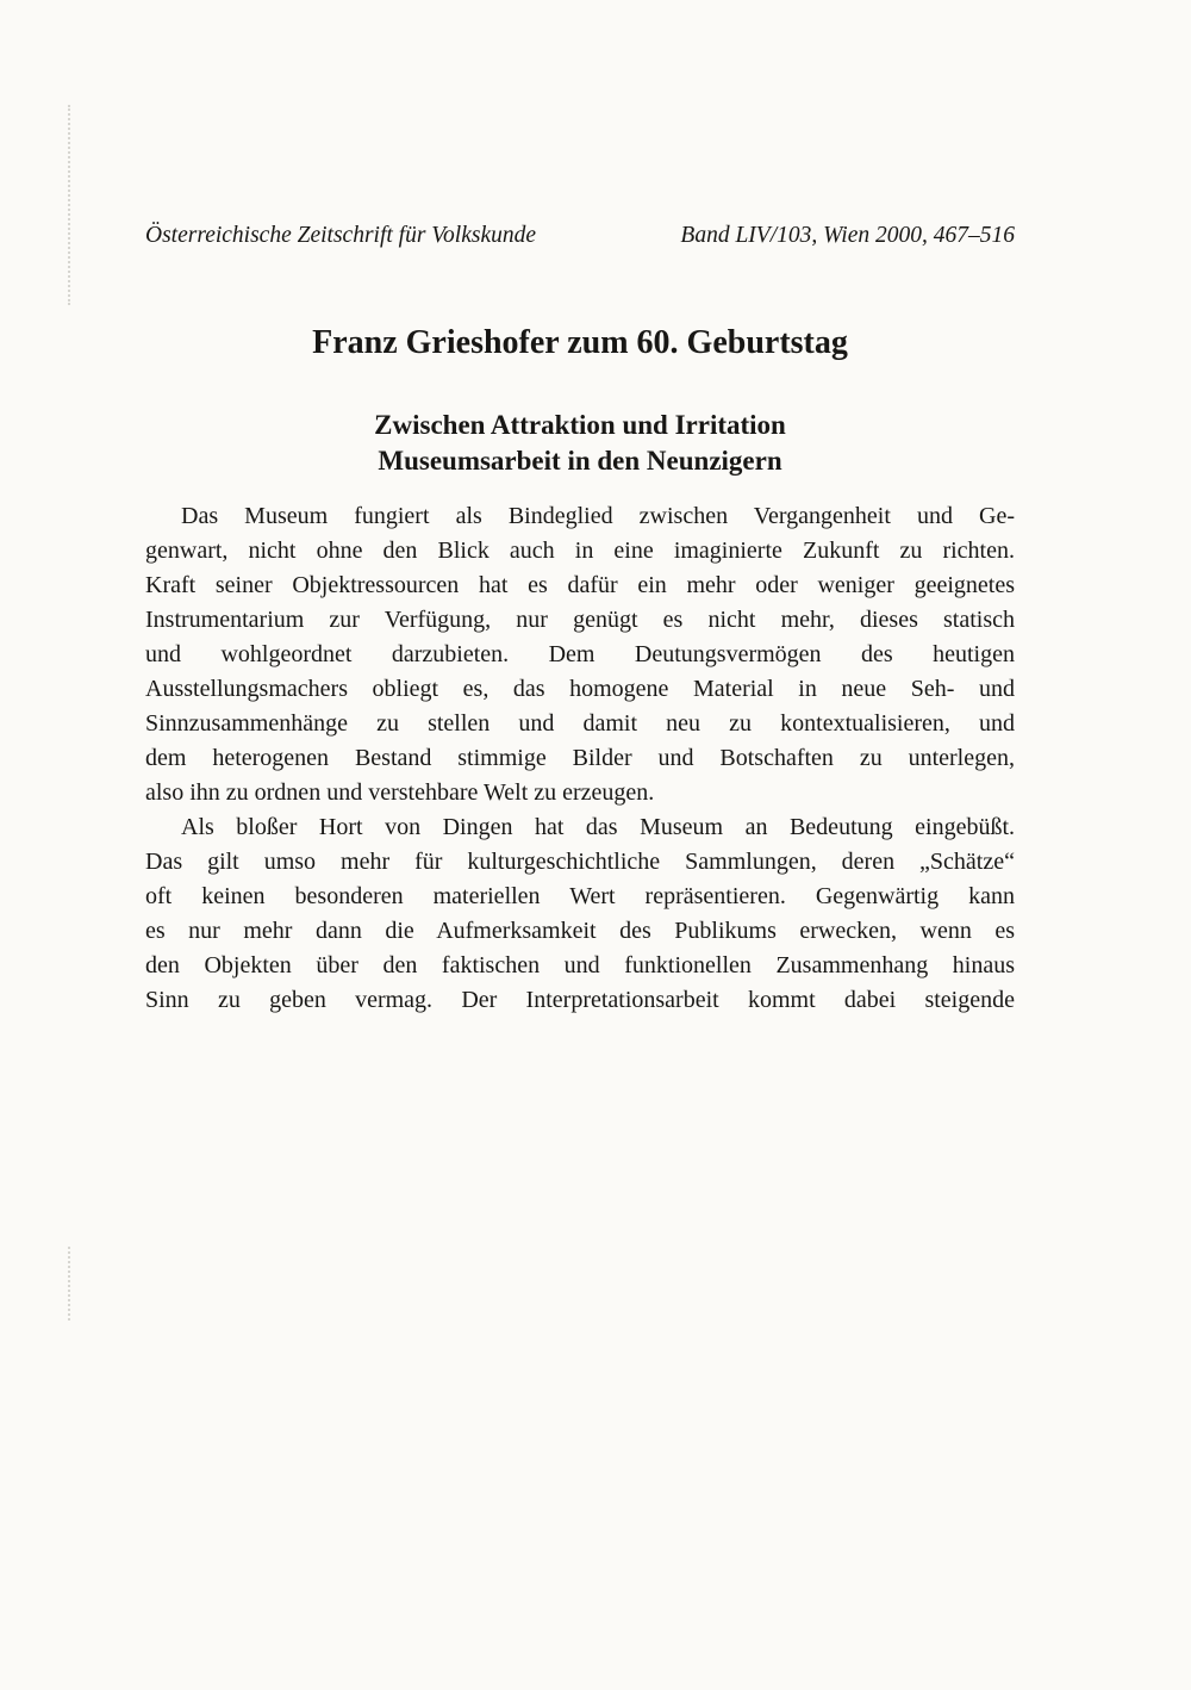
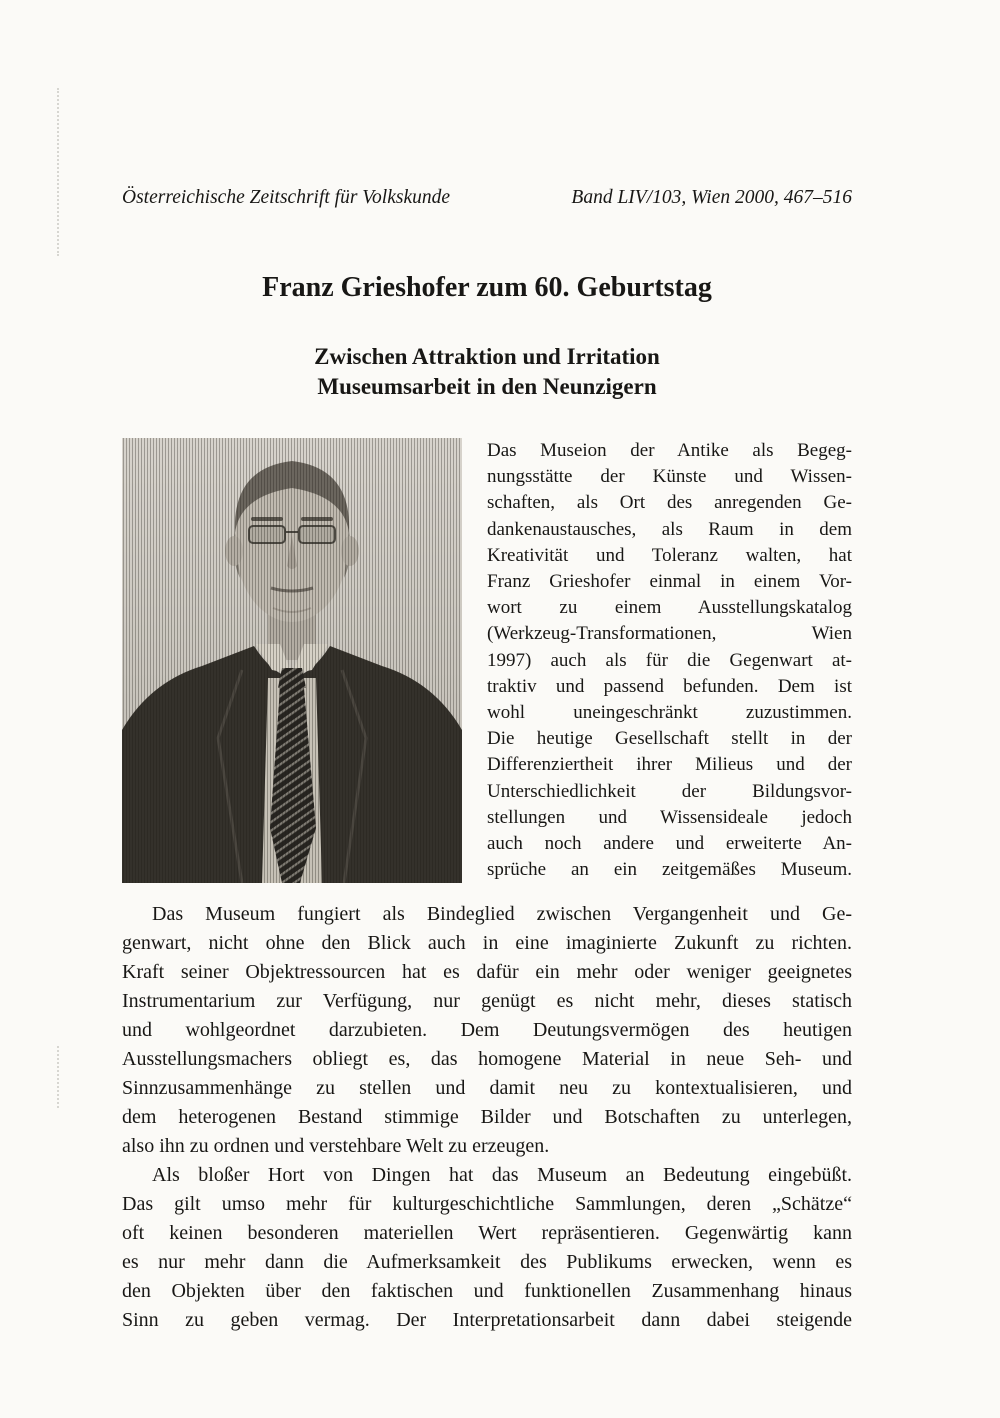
  Österreichische Zeitschrift für Volkskunde
  Band LIV/103, Wien 2000, 467–516
  Franz Grieshofer zum 60. Geburtstag
  Zwischen Attraktion und Irritation
  Museumsarbeit in den Neunzigern
+ Das Museion der Antike als Begeg-
+ nungsstätte der Künste und Wissen-
+ schaften, als Ort des anregenden Ge-
+ dankenaustausches, als Raum in dem
+ Kreativität und Toleranz walten, hat
+ Franz Grieshofer einmal in einem Vor-
+ wort zu einem Ausstellungskatalog
+ (Werkzeug-Transformationen, Wien
+ 1997) auch als für die Gegenwart at-
+ traktiv und passend befunden. Dem ist
+ wohl uneingeschränkt zuzustimmen.
+ Die heutige Gesellschaft stellt in der
+ Differenziertheit ihrer Milieus und der
+ Unterschiedlichkeit der Bildungsvor-
+ stellungen und Wissensideale jedoch
+ auch noch andere und erweiterte An-
+ sprüche an ein zeitgemäßes Museum.
  Das Museum fungiert als Bindeglied zwischen Vergangenheit und Ge-
  genwart, nicht ohne den Blick auch in eine imaginierte Zukunft zu richten.
  Kraft seiner Objektressourcen hat es dafür ein mehr oder weniger geeignetes
  Instrumentarium zur Verfügung, nur genügt es nicht mehr, dieses statisch
  und wohlgeordnet darzubieten. Dem Deutungsvermögen des heutigen
  Ausstellungsmachers obliegt es, das homogene Material in neue Seh- und
  Sinnzusammenhänge zu stellen und damit neu zu kontextualisieren, und
  dem heterogenen Bestand stimmige Bilder und Botschaften zu unterlegen,
  also ihn zu ordnen und verstehbare Welt zu erzeugen.
  Als bloßer Hort von Dingen hat das Museum an Bedeutung eingebüßt.
  Das gilt umso mehr für kulturgeschichtliche Sammlungen, deren „Schätze“
  oft keinen besonderen materiellen Wert repräsentieren. Gegenwärtig kann
  es nur mehr dann die Aufmerksamkeit des Publikums erwecken, wenn es
  den Objekten über den faktischen und funktionellen Zusammenhang hinaus
- Sinn zu geben vermag. Der Interpretationsarbeit kommt dabei steigende
+ Sinn zu geben vermag. Der Interpretationsarbeit dann dabei steigende
